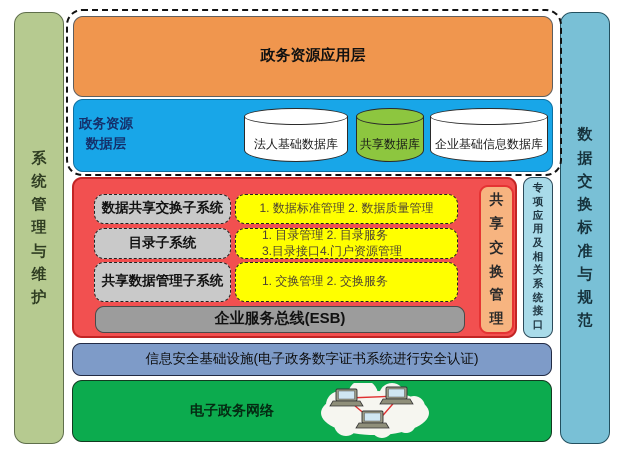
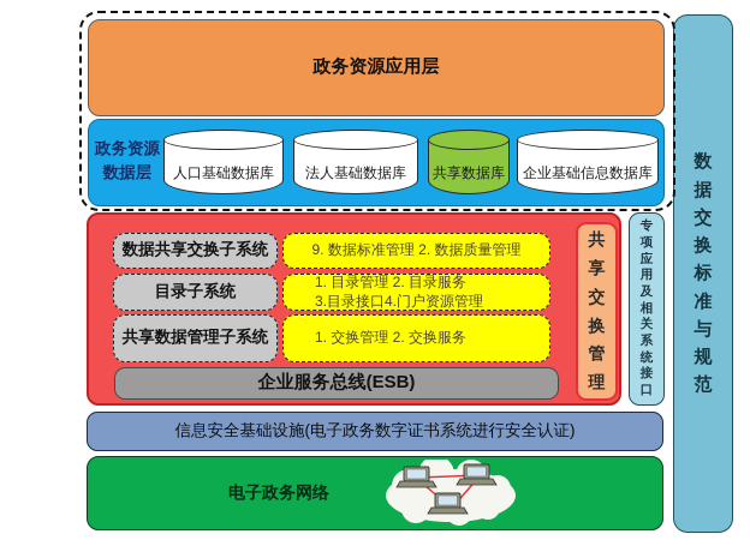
- 系统管理与维护
  数据交换标准与规范
  政务资源应用层
  政务资源
  数据层
+ 人口基础数据库
  法人基础数据库
  共享数据库
  企业基础信息数据库
  数据共享交换子系统
- 1. 数据标准管理 2. 数据质量管理
+ 9. 数据标准管理 2. 数据质量管理
  目录子系统
  1. 目录管理 2. 目录服务
  3.目录接口4.门户资源管理
  共享数据管理子系统
  1. 交换管理 2. 交换服务
  企业服务总线(ESB)
  共享交换管理
  专项应用及相关系统接口
  信息安全基础设施(电子政务数字证书系统进行安全认证)
  电子政务网络
